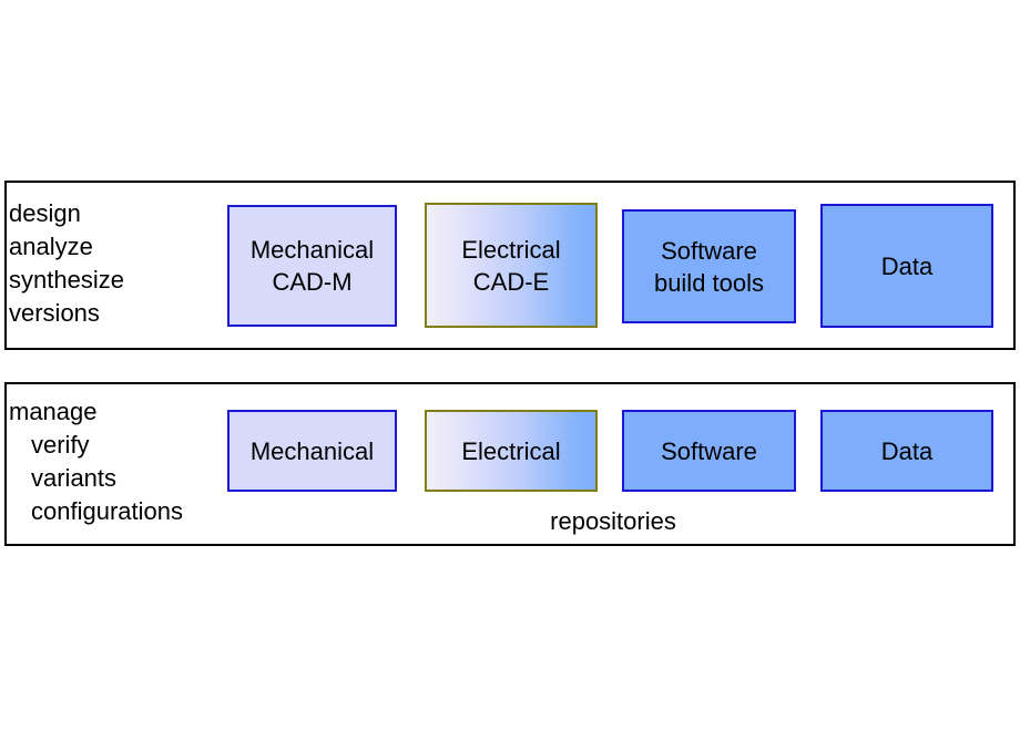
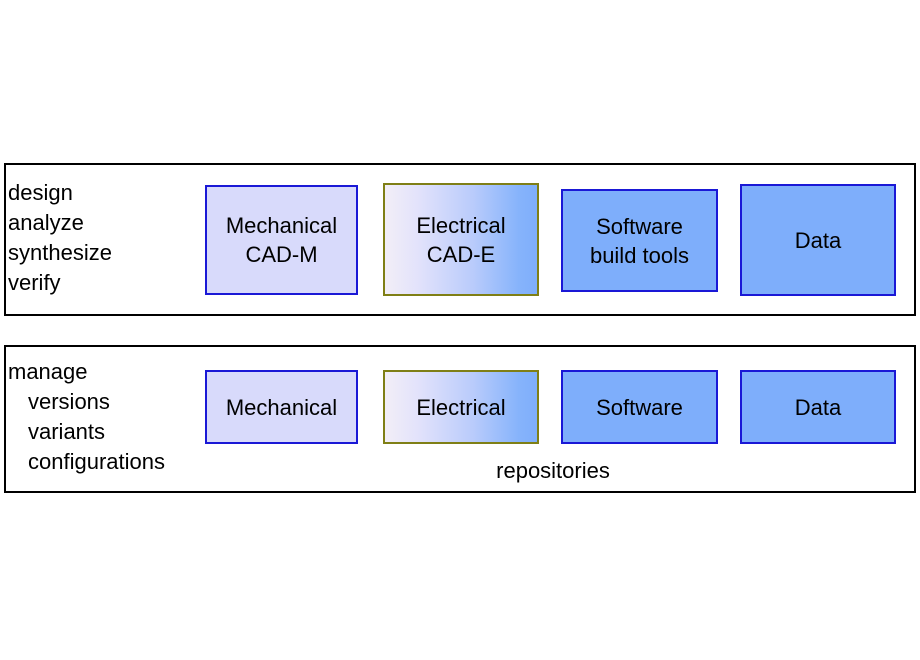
  design
  analyze
  synthesize
- versions
+ verify
  Mechanical
  CAD-M
  Electrical
  CAD-E
  Software
  build tools
  Data
  manage
- verify
+ versions
  variants
  configurations
  Mechanical
  Electrical
  Software
  Data
  repositories
